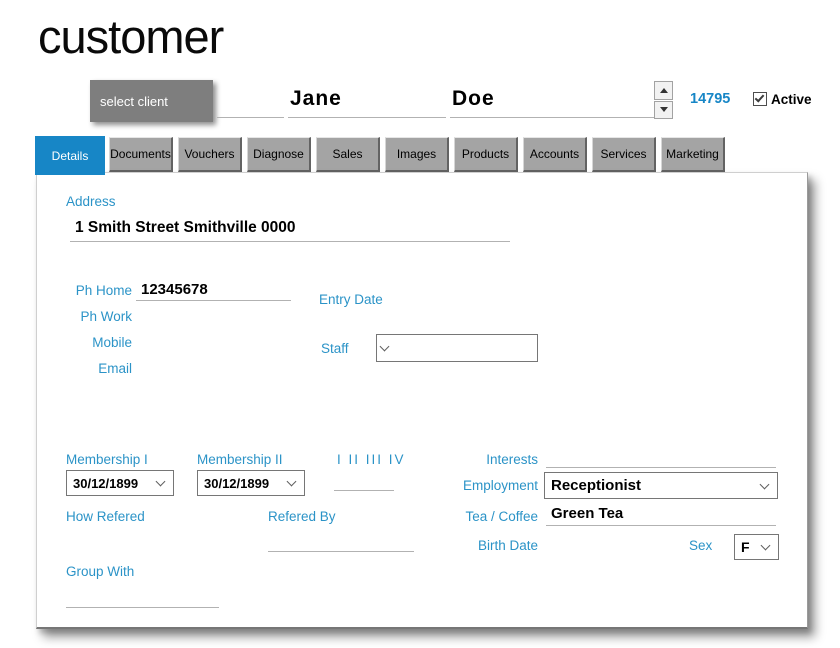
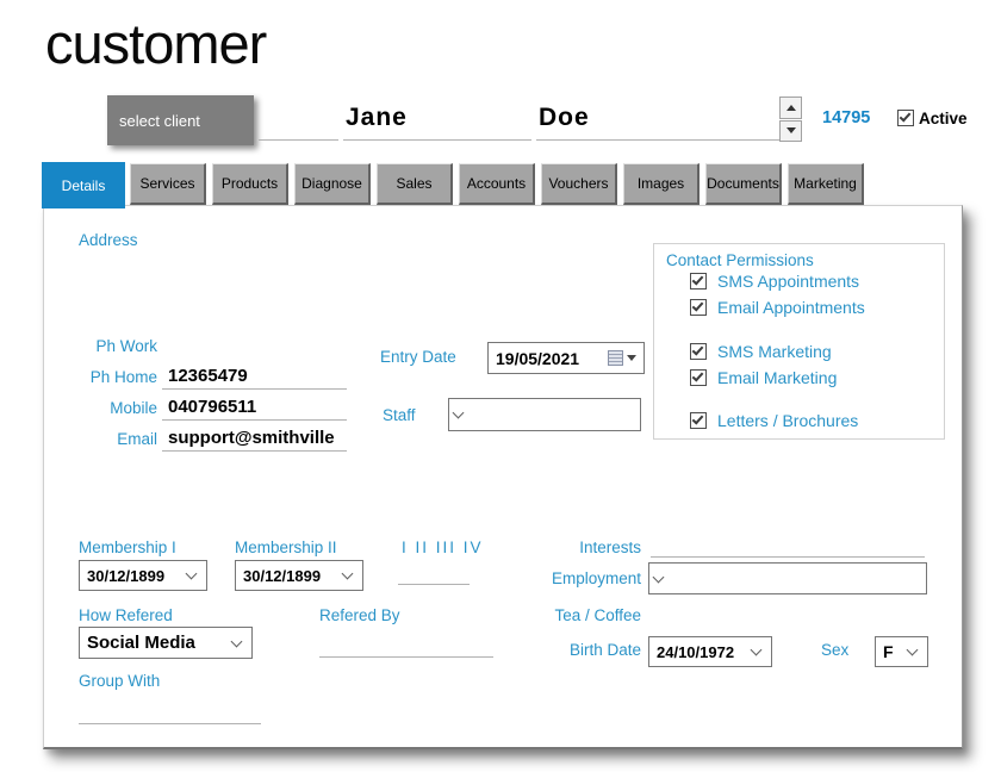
  customer
  select client
  Jane
  Doe
  14795
  Active
  Details
- Documents
+ Services
- Vouchers
+ Products
  Diagnose
  Sales
- Images
+ Accounts
- Products
+ Vouchers
- Accounts
+ Images
- Services
+ Documents
  Marketing
  Address
- 1 Smith Street Smithville 0000
- Ph Home
+ Ph Work
- 12345678
- Ph Work
+ Ph Home
+ 12365479
  Mobile
+ 040796511
  Email
+ support@smithville
  Entry Date
+ 19/05/2021
  Staff
+ Contact Permissions
+ SMS Appointments
+ Email Appointments
+ SMS Marketing
+ Email Marketing
+ Letters / Brochures
  Membership I
  30/12/1899
  Membership II
  30/12/1899
  I II III IV
  How Refered
+ Social Media
  Refered By
  Group With
  Interests
  Employment
- Receptionist
  Tea / Coffee
- Green Tea
  Birth Date
+ 24/10/1972
  Sex
  F
